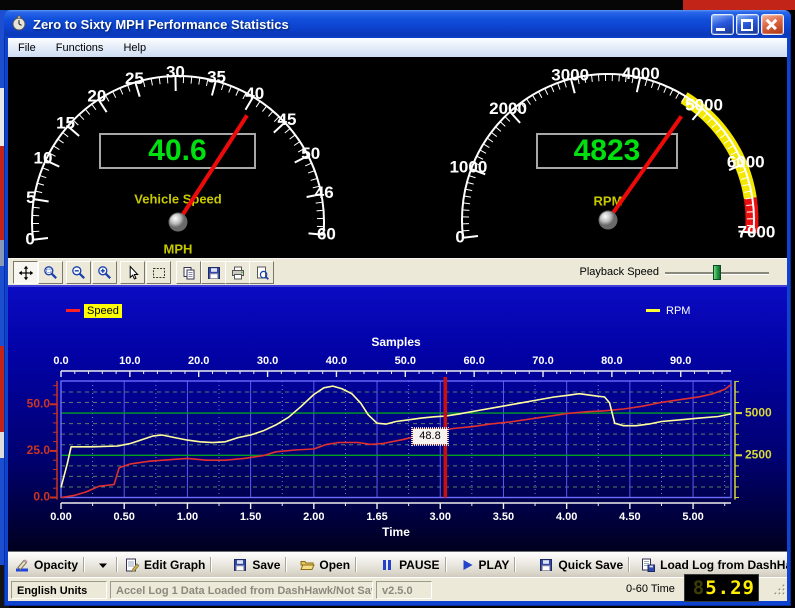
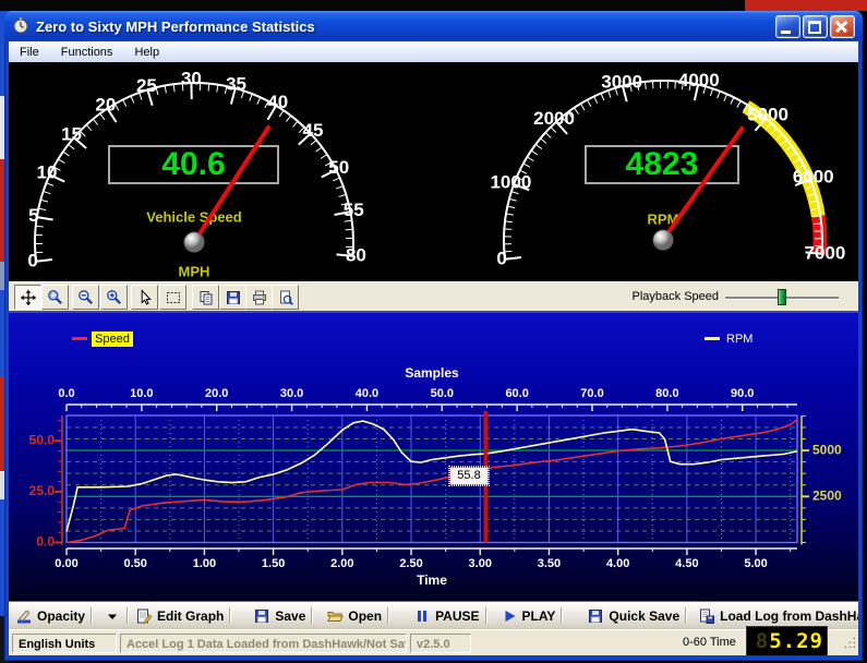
  Zero to Sixty MPH Performance Statistics
  File
  Functions
  Help
  0
  5
  10
  15
  20
  25
  30
  35
  40
  45
  50
- 46
+ 55
- 60
+ 80
  40.6
  Vehicle Speed
  MPH
  0
  1000
  2000
  3000
  4000
  5000
  6000
  7000
  4823
  RPM
  Playback Speed
  Speed
  RPM
  0.0
  10.0
  20.0
  30.0
  40.0
  50.0
  60.0
  70.0
  80.0
  90.0
  Samples
  0.00
  0.50
  1.00
  1.50
  2.00
- 1.65
+ 2.50
  3.00
  3.50
  4.00
  4.50
  5.00
  Time
  0.0
  25.0
  50.0
  2500
  5000
- 48.8
+ 55.8
  Opacity
  Edit Graph
  Save
  Open
  PAUSE
  PLAY
  Quick Save
  Load Log from DashH
  English Units
  Accel Log 1 Data Loaded from DashHawk/Not Sa
  v2.5.0
  0-60 Time
  8
  5.29
